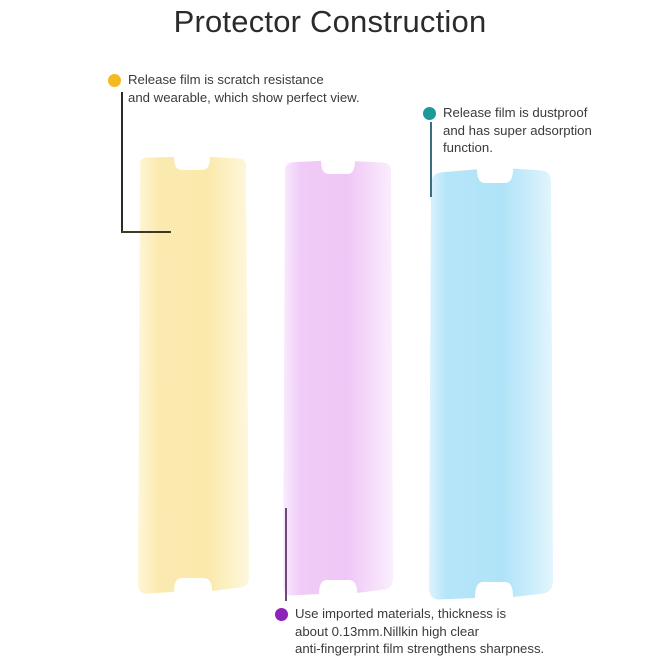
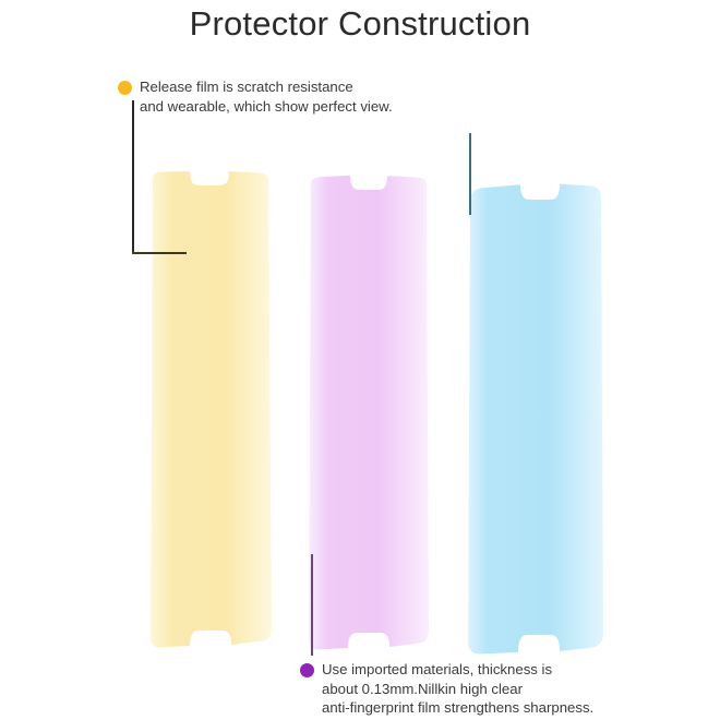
  Protector Construction
  Release film is scratch resistance
  and wearable, which show perfect view.
- Release film is dustproof
- and has super adsorption
- function.
  Use imported materials, thickness is
  about 0.13mm.Nillkin high clear
  anti-fingerprint film strengthens sharpness.
